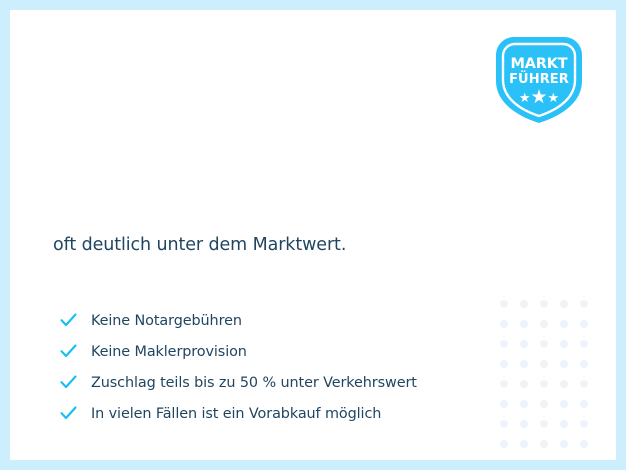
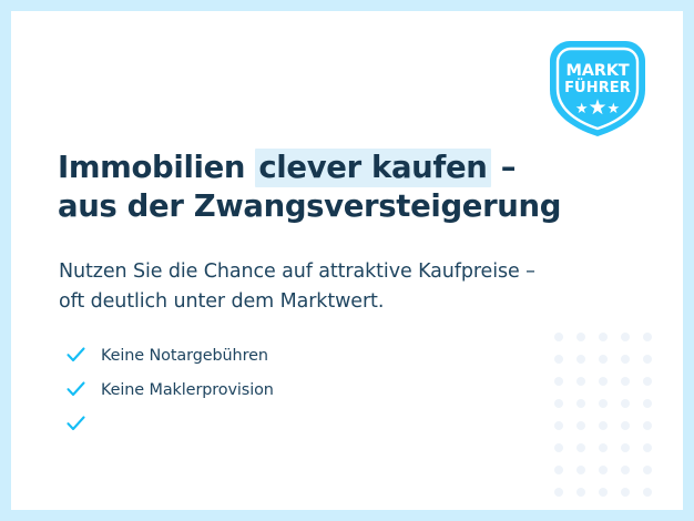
  MARKT
  FÜHRER
  ★★★
+ Immobilien clever kaufen –
+ aus der Zwangsversteigerung
+ Nutzen Sie die Chance auf attraktive Kaufpreise –
  oft deutlich unter dem Marktwert.
  Keine Notargebühren
  Keine Maklerprovision
- Zuschlag teils bis zu 50 % unter Verkehrswert
- In vielen Fällen ist ein Vorabkauf möglich
